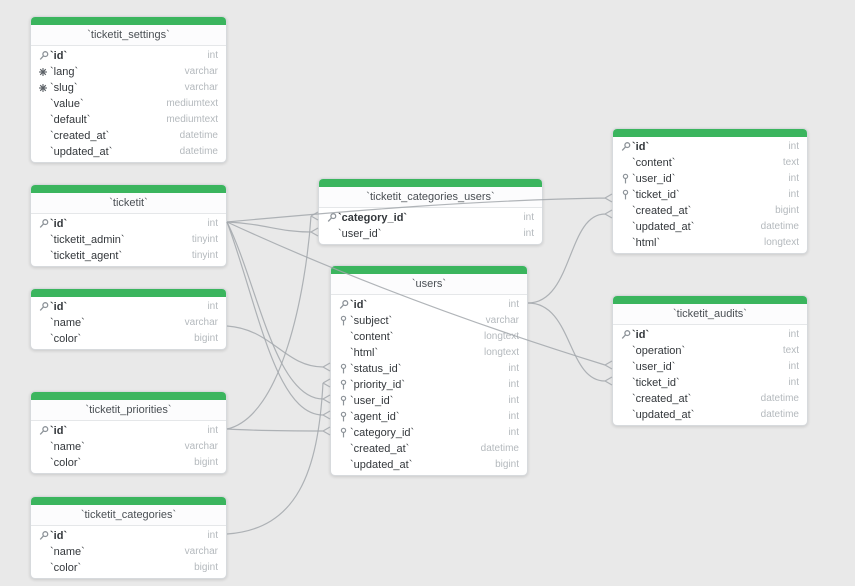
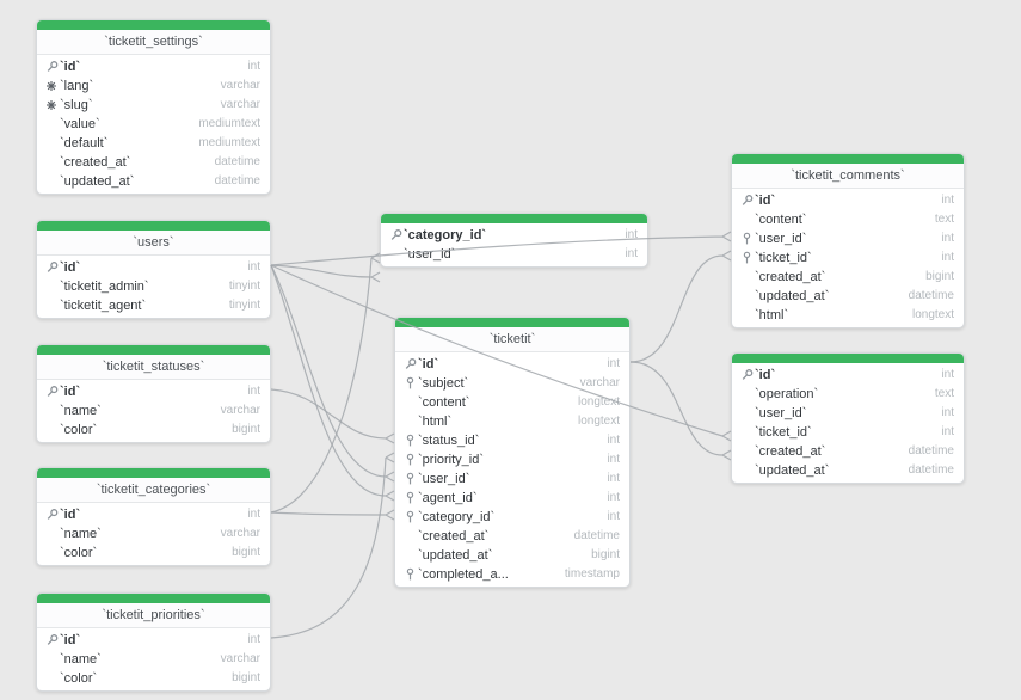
  `ticketit_settings`
  `id`
  int
  `lang`
  varchar
  `slug`
  varchar
  `value`
  mediumtext
  `default`
  mediumtext
  `created_at`
  datetime
  `updated_at`
  datetime
- `ticketit`
+ `users`
  `id`
  int
  `ticketit_admin`
  tinyint
  `ticketit_agent`
  tinyint
+ `ticketit_statuses`
  `id`
  int
  `name`
  varchar
  `color`
  bigint
- `ticketit_priorities`
+ `ticketit_categories`
  `id`
  int
  `name`
  varchar
  `color`
  bigint
- `ticketit_categories`
+ `ticketit_priorities`
  `id`
  int
  `name`
  varchar
  `color`
  bigint
- `ticketit_categories_users`
  `category_id`
  int
  `user_id`
  int
- `users`
+ `ticketit`
  `id`
  int
  `subject`
  varchar
  `content`
  longtext
  `html`
  longtext
  `status_id`
  int
  `priority_id`
  int
  `user_id`
  int
  `agent_id`
  int
  `category_id`
  int
  `created_at`
  datetime
  `updated_at`
  bigint
+ `completed_a...
+ timestamp
+ `ticketit_comments`
  `id`
  int
  `content`
  text
  `user_id`
  int
  `ticket_id`
  int
  `created_at`
  bigint
  `updated_at`
  datetime
  `html`
  longtext
- `ticketit_audits`
  `id`
  int
  `operation`
  text
  `user_id`
  int
  `ticket_id`
  int
  `created_at`
  datetime
  `updated_at`
  datetime
